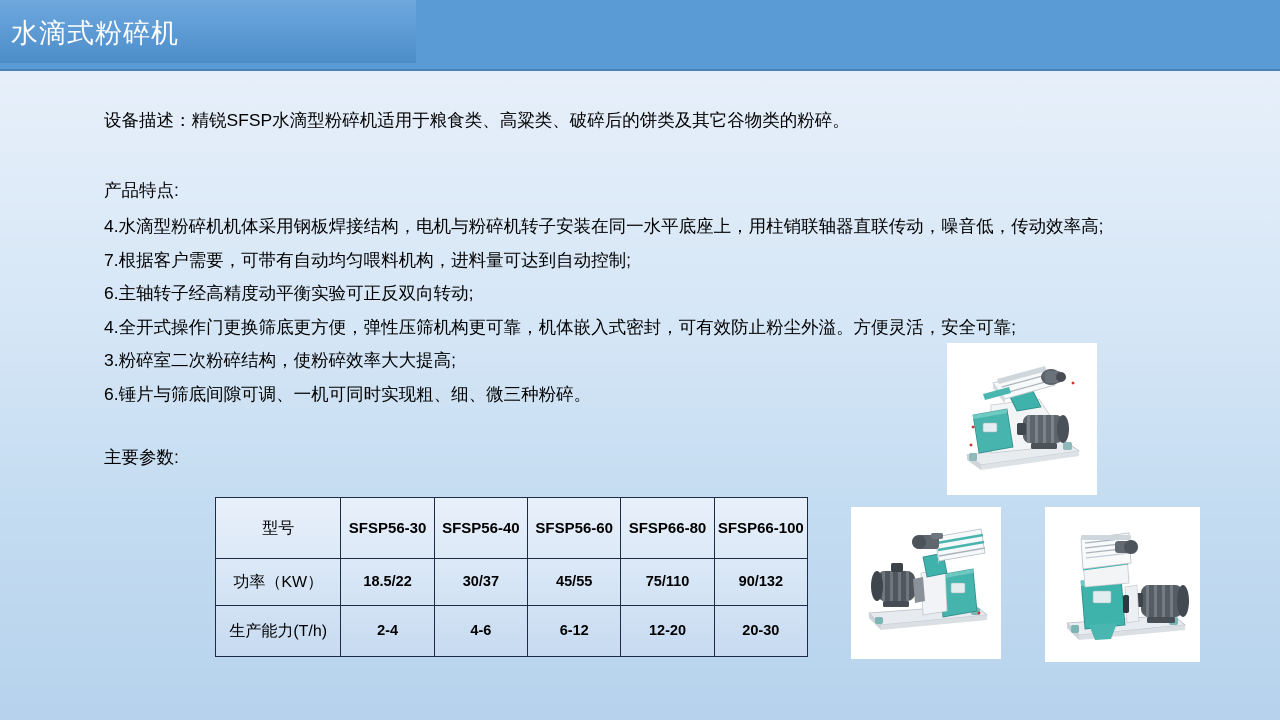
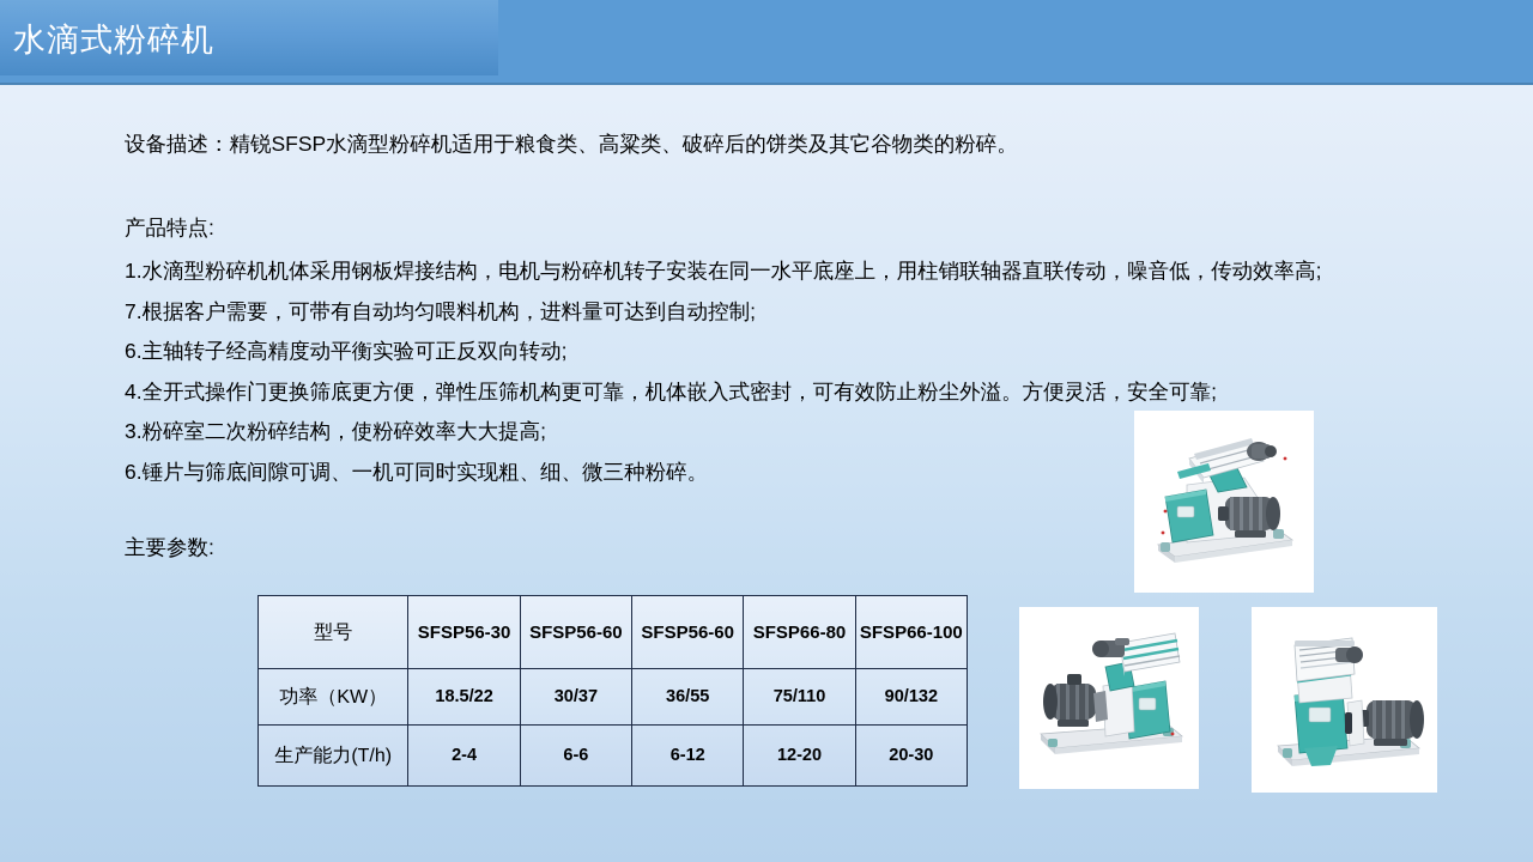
  水滴式粉碎机
  设备描述：精锐SFSP水滴型粉碎机适用于粮食类、高粱类、破碎后的饼类及其它谷物类的粉碎。
  产品特点:
- 4.水滴型粉碎机机体采用钢板焊接结构，电机与粉碎机转子安装在同一水平底座上，用柱销联轴器直联传动，噪音低，传动效率高;
+ 1.水滴型粉碎机机体采用钢板焊接结构，电机与粉碎机转子安装在同一水平底座上，用柱销联轴器直联传动，噪音低，传动效率高;
  7.根据客户需要，可带有自动均匀喂料机构，进料量可达到自动控制;
  6.主轴转子经高精度动平衡实验可正反双向转动;
  4.全开式操作门更换筛底更方便，弹性压筛机构更可靠，机体嵌入式密封，可有效防止粉尘外溢。方便灵活，安全可靠;
  3.粉碎室二次粉碎结构，使粉碎效率大大提高;
  6.锤片与筛底间隙可调、一机可同时实现粗、细、微三种粉碎。
  主要参数:
- 型号	SFSP56-30	SFSP56-40	SFSP56-60	SFSP66-80	SFSP66-100
+ 型号	SFSP56-30	SFSP56-60	SFSP56-60	SFSP66-80	SFSP66-100
- 功率（KW）	18.5/22	30/37	45/55	75/110	90/132
+ 功率（KW）	18.5/22	30/37	36/55	75/110	90/132
- 生产能力(T/h)	2-4	4-6	6-12	12-20	20-30
+ 生产能力(T/h)	2-4	6-6	6-12	12-20	20-30
